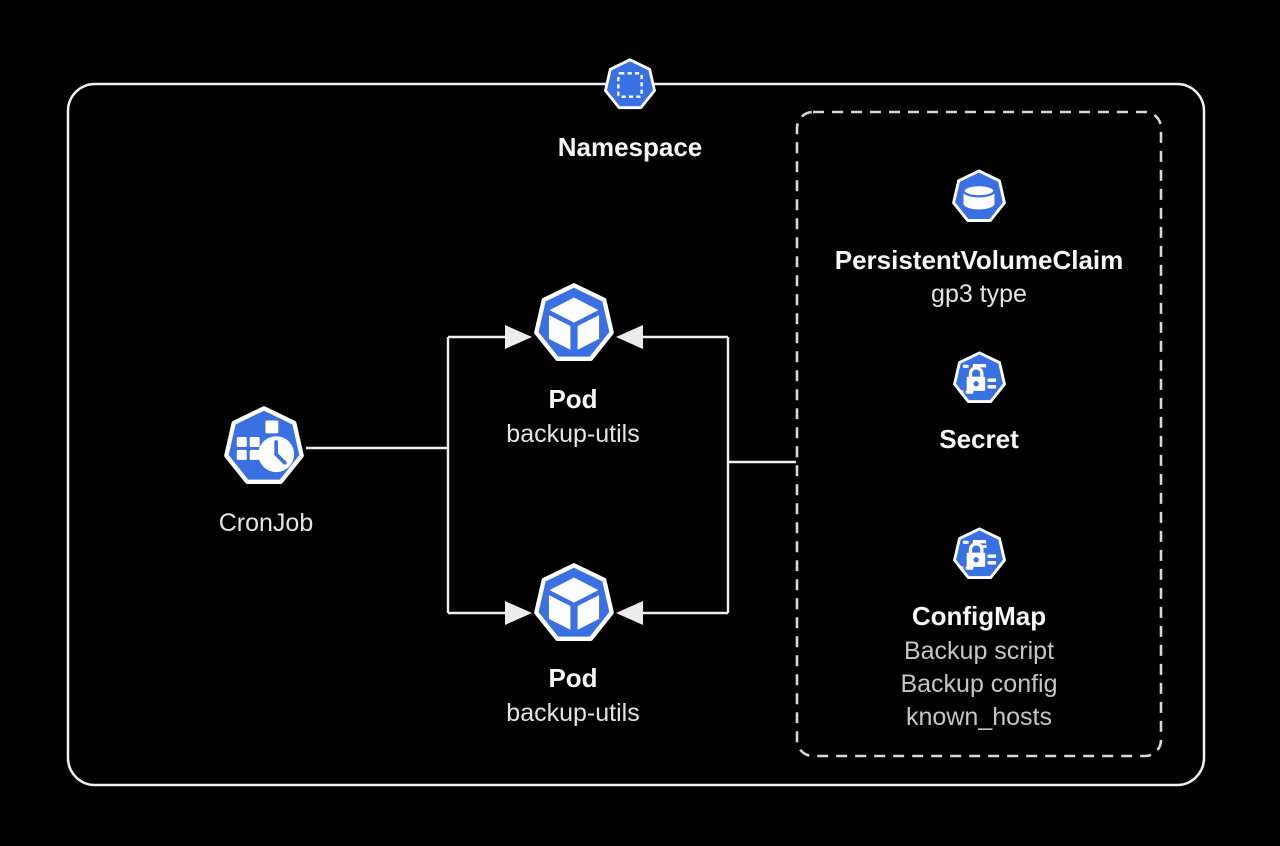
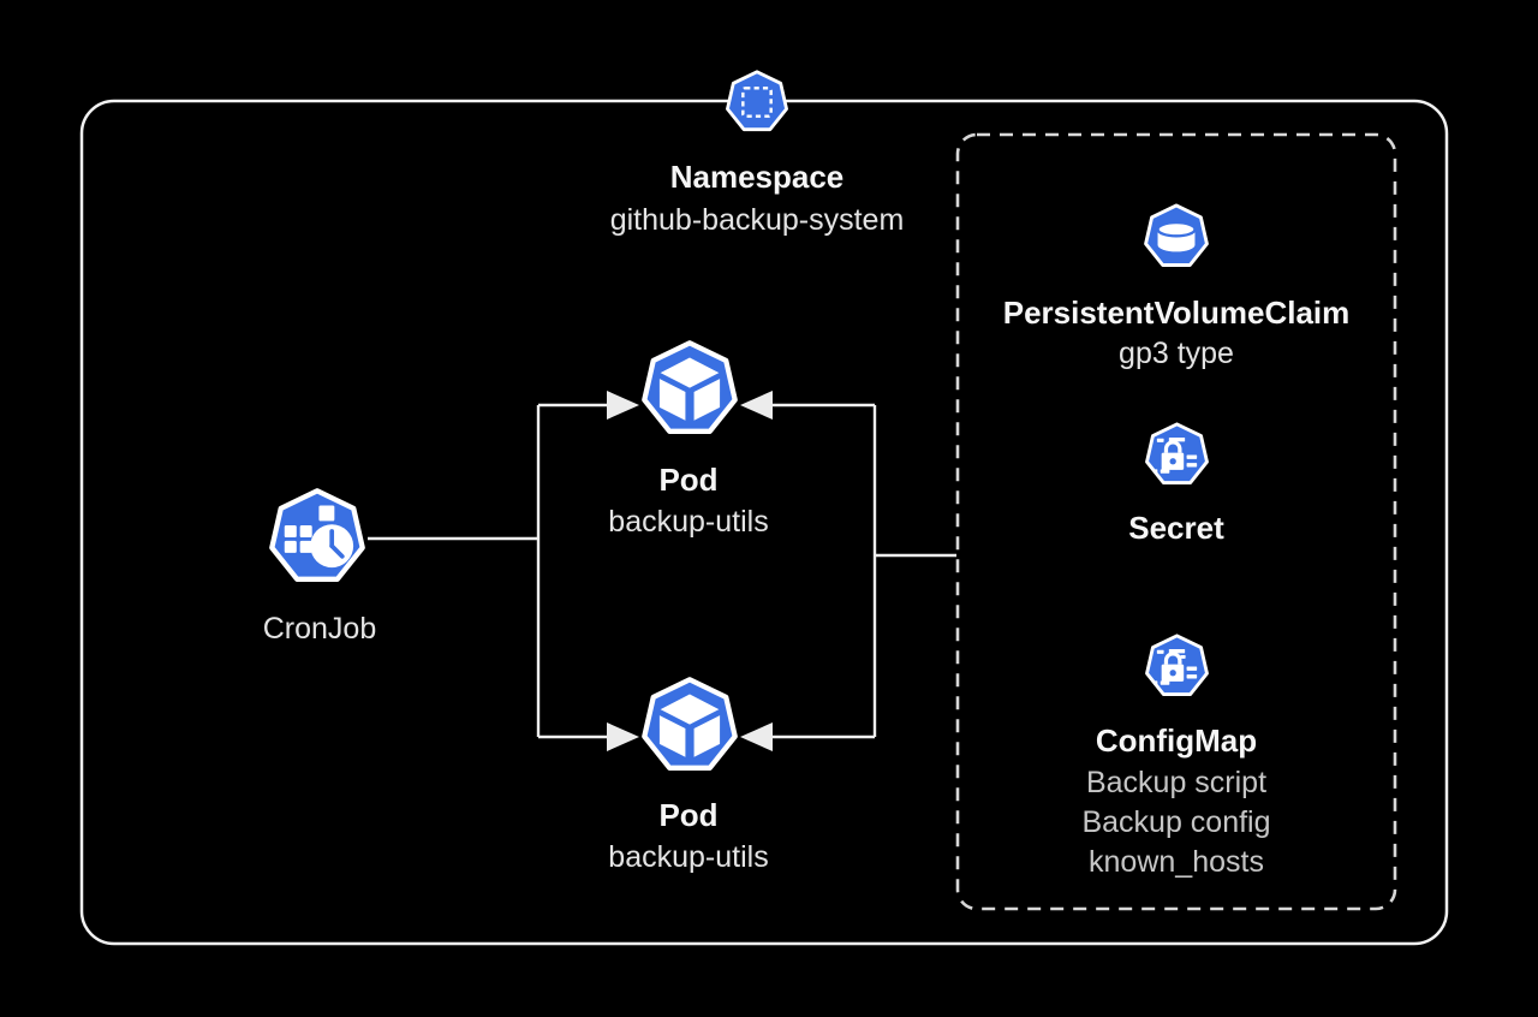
  Namespace
+ github-backup-system
  CronJob
  Pod
  backup-utils
  Pod
  backup-utils
  PersistentVolumeClaim
  gp3 type
  Secret
  ConfigMap
  Backup script
  Backup config
  known_hosts
